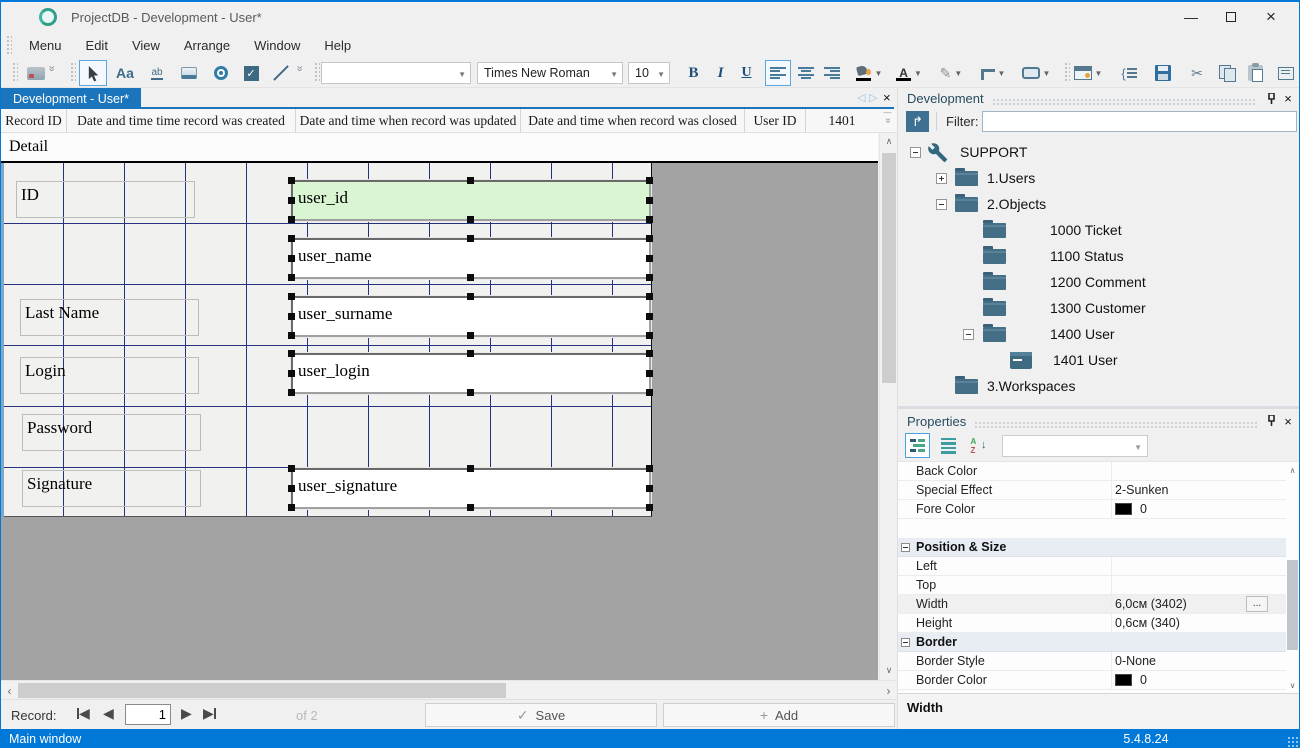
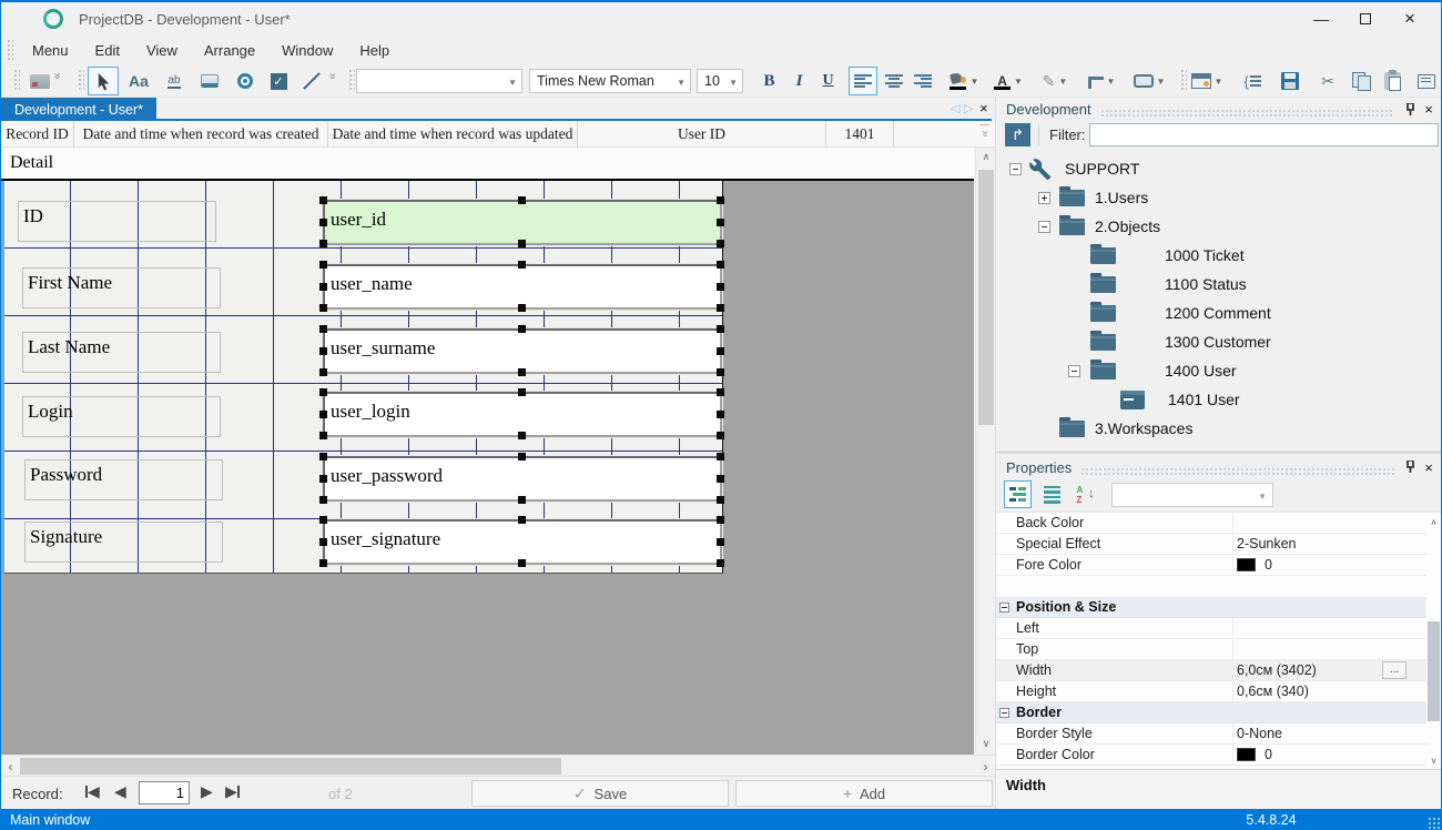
  ProjectDB - Development - User*
  —
  ×
  Menu
  Edit
  View
  Arrange
  Window
  Help
  Aa
  ab
  ✓
  ▼
  Times New Roman
  ▼
  10
  ▼
  B
  I
  U
  ▼
  A
  ▼
  ✎
  ▼
  ▼
  ▼
  ▼
  {
  ✂
  Development - User*
  ◁
  ▷
  ×
  Record ID
- Date and time time record was created
+ Date and time when record was created
  Date and time when record was updated
- Date and time when record was closed
  User ID
  1401
  —
  Detail
  ID
+ First Name
  Last Name
  Login
  Password
  Signature
  user_id
  user_name
  user_surname
  user_login
+ user_password
  user_signature
  ∧
  ∨
  ‹
  ›
  Record:
  ◀
  ◀
  1
  ▶
  ▶
  of 2
  ✓
  Save
  +
  Add
  Development
  ×
  ↱
  Filter:
  SUPPORT
  1.Users
  2.Objects
  1000 Ticket
  1100 Status
  1200 Comment
  1300 Customer
  1400 User
  1401 User
  3.Workspaces
  Properties
  ×
  A
  Z
  ↓
  ▼
  Back Color
  Special Effect
  2-Sunken
  Fore Color
  0
  Position & Size
  Left
  Top
  Width
  6,0см (3402)
  ...
  Height
  0,6см (340)
  Border
  Border Style
  0-None
  Border Color
  0
  ∧
  ∨
  Width
  Main window
  5.4.8.24
